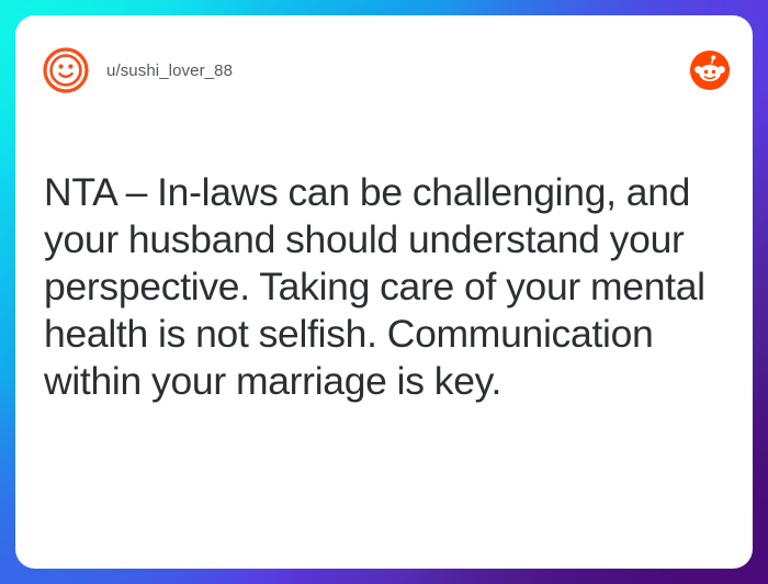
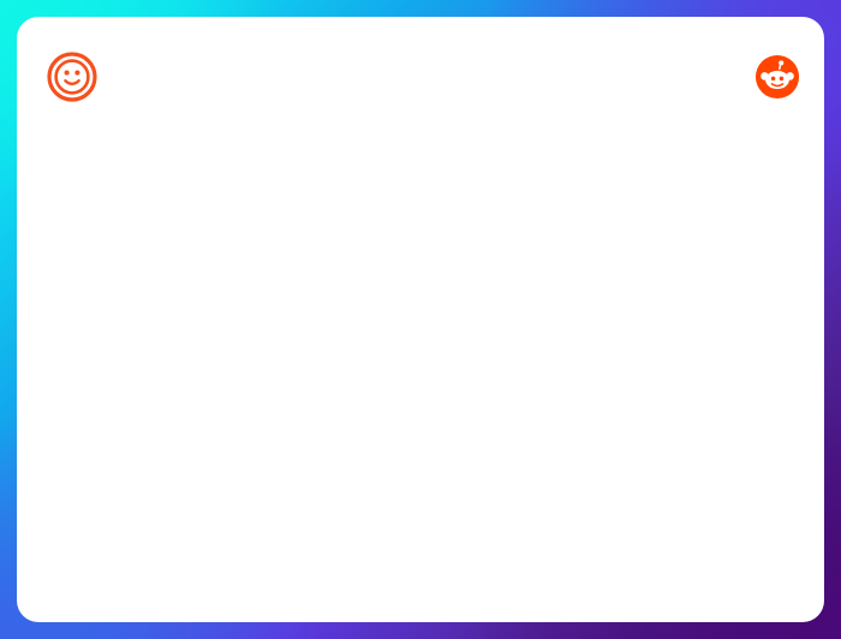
- u/sushi_lover_88
- NTA – In-laws can be challenging, and your husband should understand your perspective. Taking care of your mental health is not selfish. Communication within your marriage is key.
